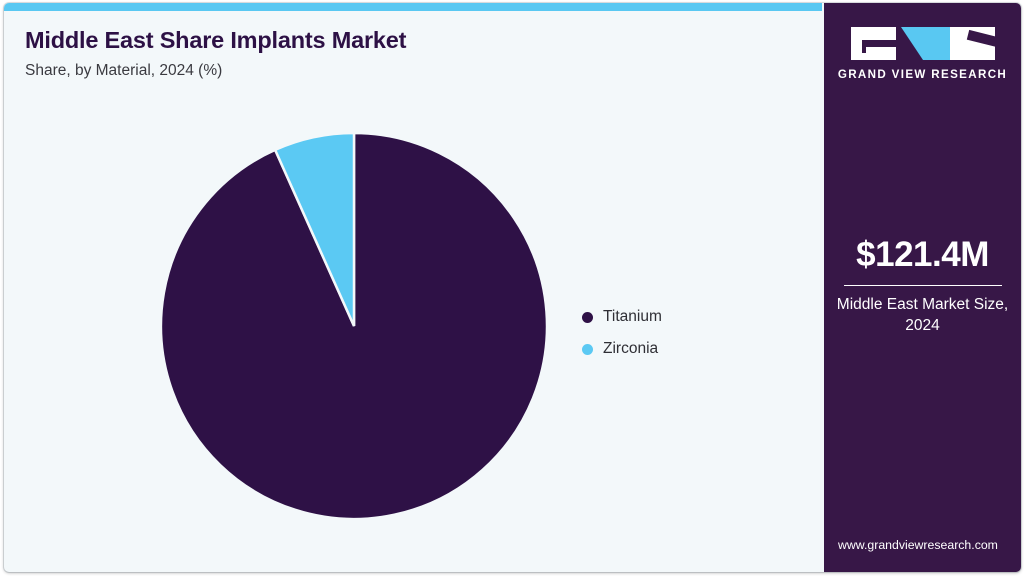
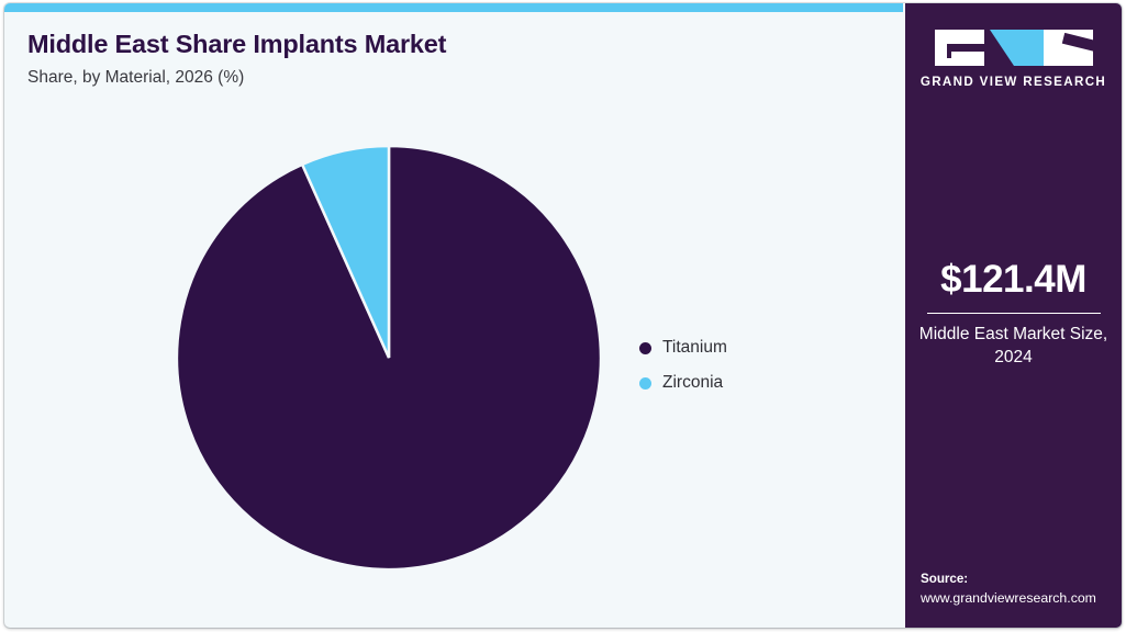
  Middle East Share Implants Market
- Share, by Material, 2024 (%)
+ Share, by Material, 2026 (%)
  Titanium
  Zirconia
  GRAND VIEW RESEARCH
  $121.4M
  Middle East Market Size, 2024
+ Source:
  www.grandviewresearch.com
